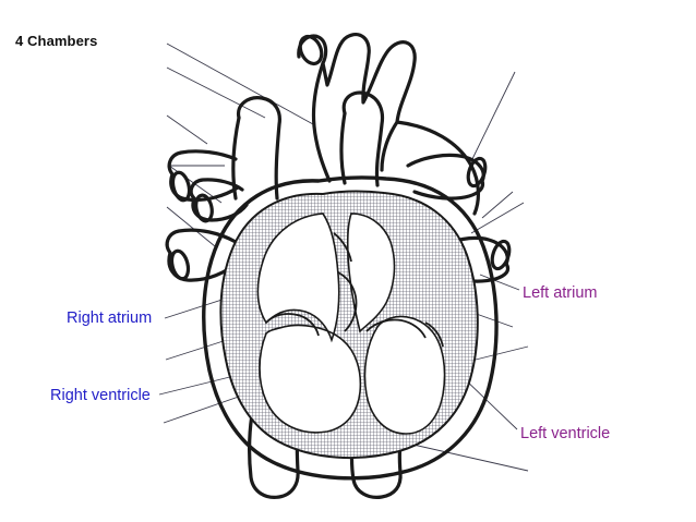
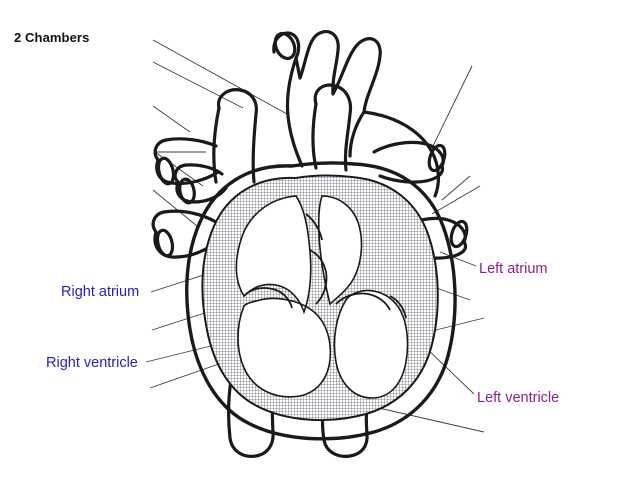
- 4 Chambers
+ 2 Chambers
  Right atrium
  Right ventricle
  Left atrium
  Left ventricle
